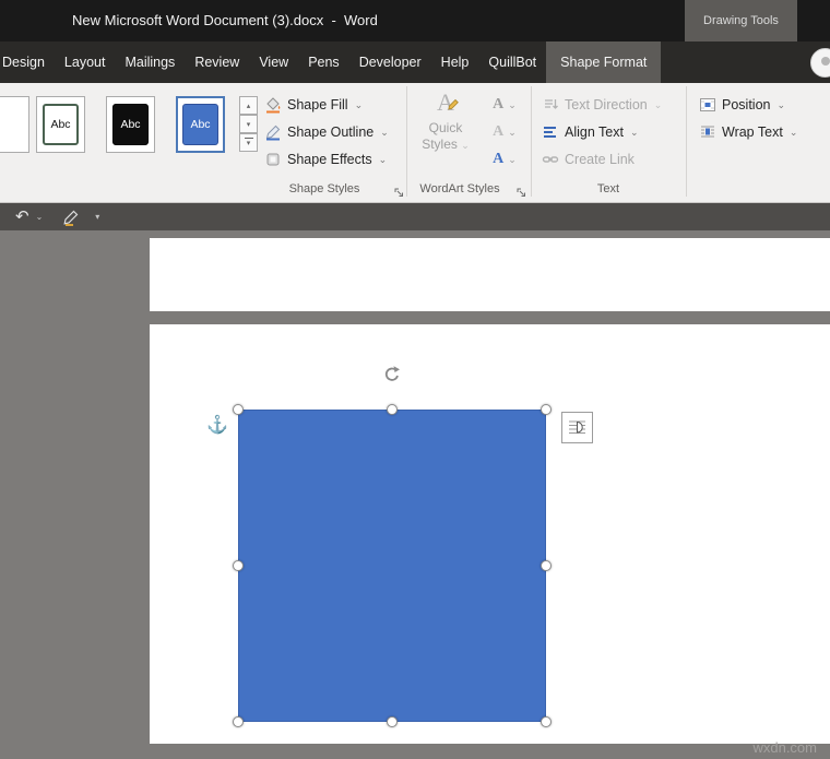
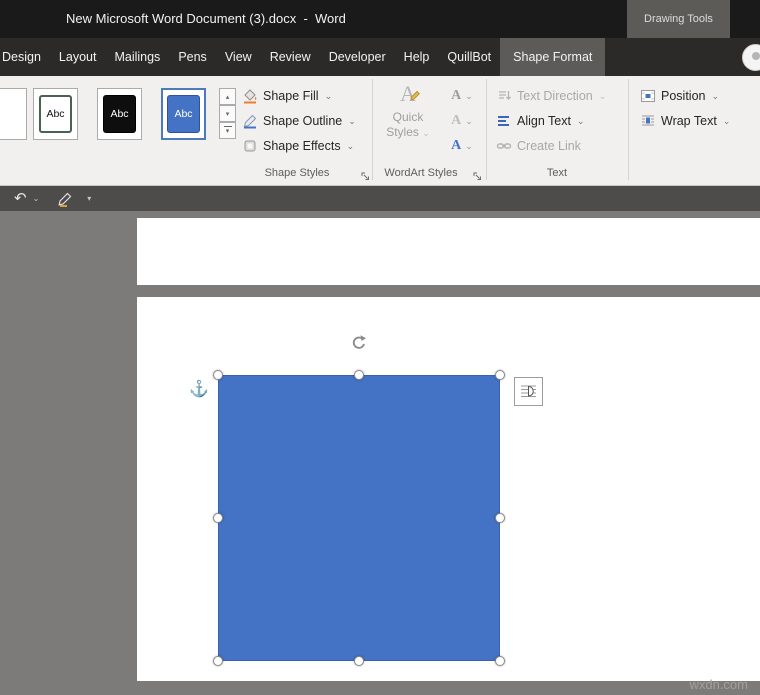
  New Microsoft Word Document (3).docx - Word
  Drawing Tools
  Design
  Layout
  Mailings
- Review
+ Pens
  View
- Pens
+ Review
  Developer
  Help
  QuillBot
  Shape Format
  Abc
  Abc
  Abc
  Shape Fill
  ⌄
  Shape Outline
  ⌄
  Shape Effects
  ⌄
  Shape Styles
  A
  Quick
  Styles ⌄
  A
  ⌄
  A
  ⌄
  A
  ⌄
  WordArt Styles
  Text Direction
  ⌄
  Align Text
  ⌄
  Create Link
  Text
  Position
  ⌄
  Wrap Text
  ⌄
  ↶
  ⌄
  ▾
  ⚓
  wxdn.com
